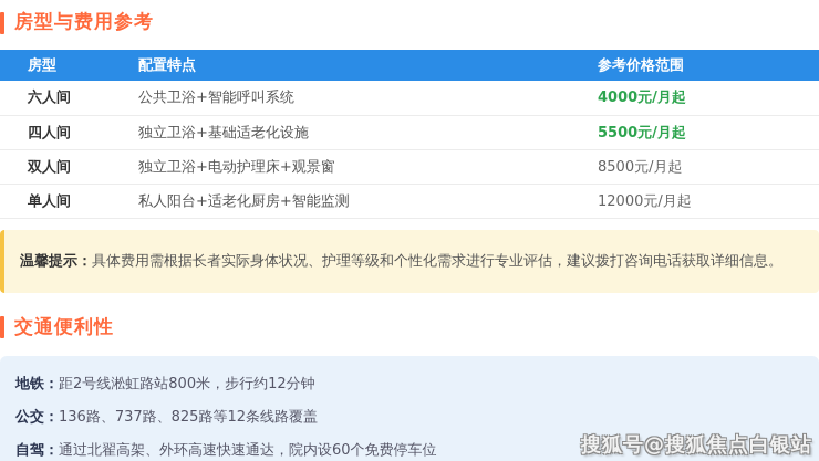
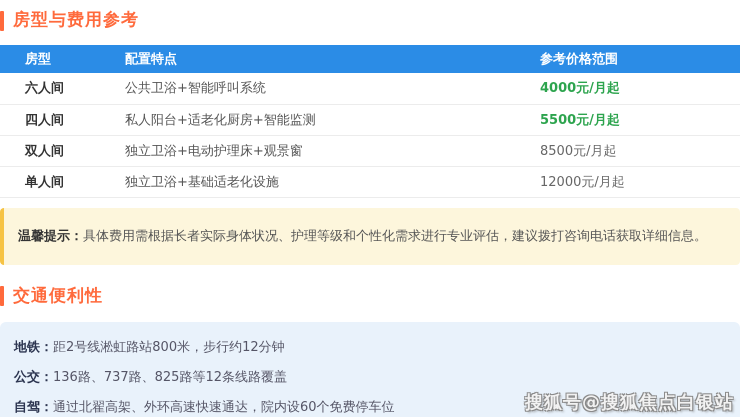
  房型与费用参考
  房型	配置特点	参考价格范围
  六人间	公共卫浴+智能呼叫系统	4000元/月起
- 四人间	独立卫浴+基础适老化设施	5500元/月起
+ 四人间	私人阳台+适老化厨房+智能监测	5500元/月起
  双人间	独立卫浴+电动护理床+观景窗	8500元/月起
- 单人间	私人阳台+适老化厨房+智能监测	12000元/月起
+ 单人间	独立卫浴+基础适老化设施	12000元/月起
  温馨提示：
  具体费用需根据长者实际身体状况、护理等级和个性化需求进行专业评估，建议拨打咨询电话获取详细信息。
  交通便利性
  地铁：距2号线淞虹路站800米，步行约12分钟
  公交：136路、737路、825路等12条线路覆盖
  自驾：通过北翟高架、外环高速快速通达，院内设60个免费停车位
  搜狐号@搜狐焦点白银站
